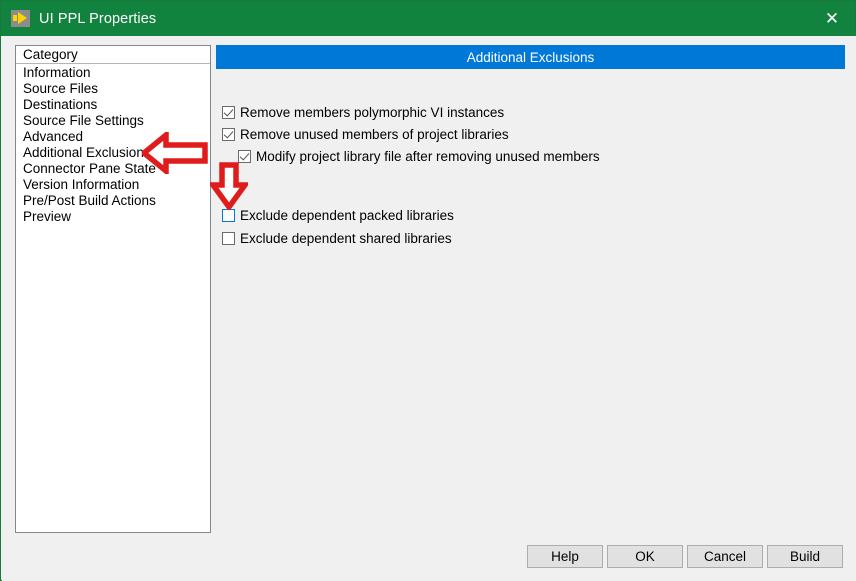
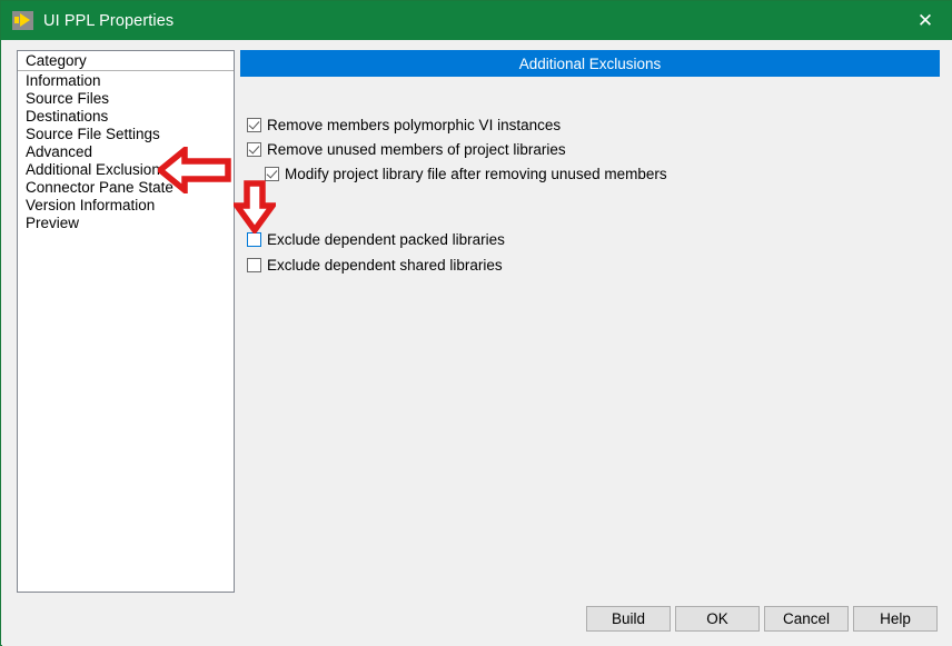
  UI PPL Properties
  ✕
  Category
  Information
  Source Files
  Destinations
  Source File Settings
  Advanced
  Additional Exclusion
  Connector Pane State
  Version Information
- Pre/Post Build Actions
  Preview
  Additional Exclusions
  Remove members polymorphic VI instances
  Remove unused members of project libraries
  Modify project library file after removing unused members
  Exclude dependent packed libraries
  Exclude dependent shared libraries
- Help
+ Build
  OK
  Cancel
- Build
+ Help
